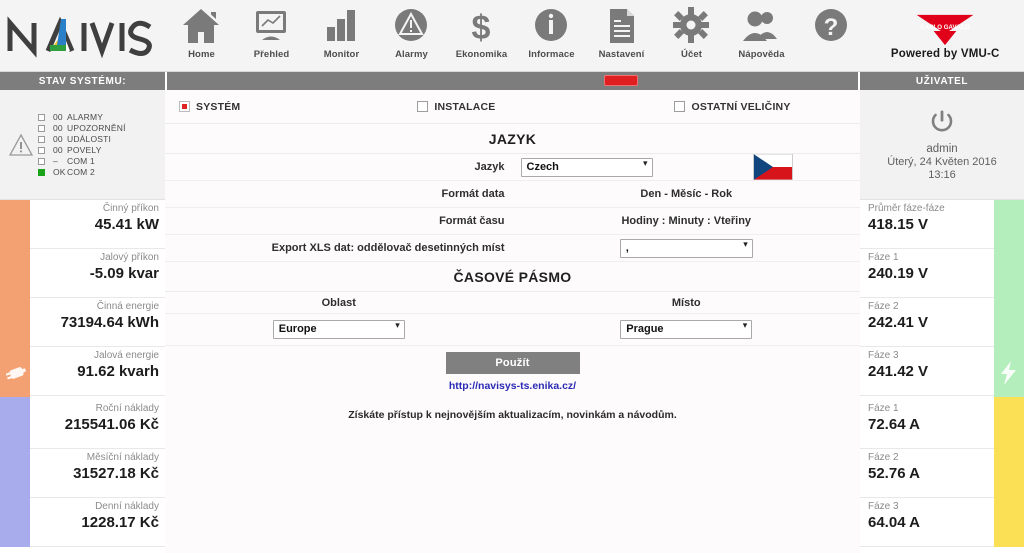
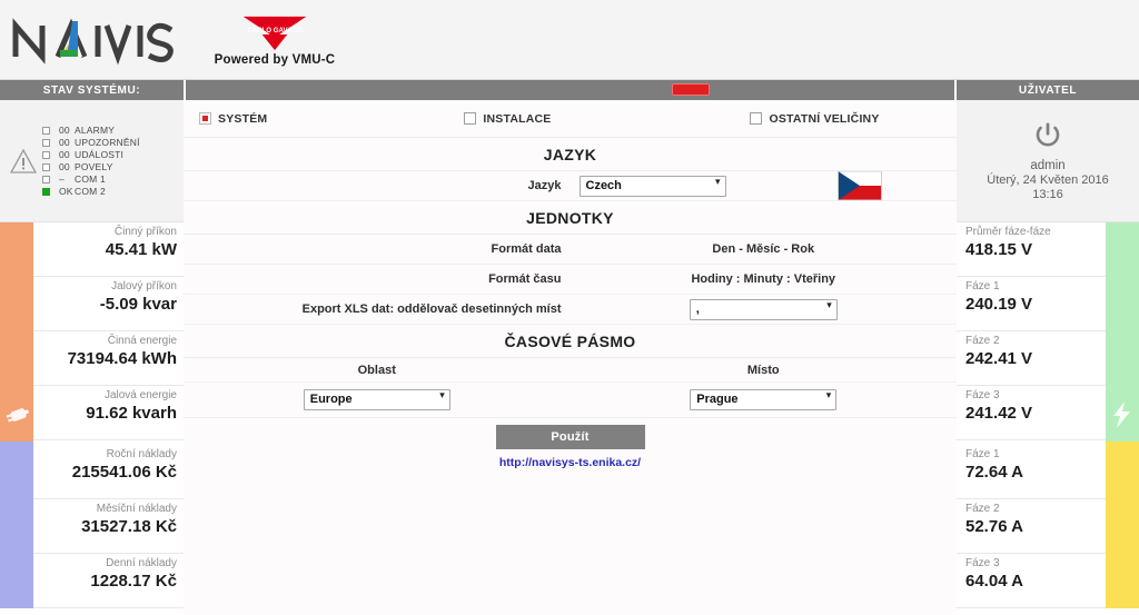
- Home
- Přehled
- Monitor
- Alarmy
- $
- Ekonomika
- Informace
- Nastavení
- Účet
- Nápověda
- ?
  Powered by VMU-C
  STAV SYSTÉMU:
  UŽIVATEL
  00
  ALARMY
  00
  UPOZORNĚNÍ
  00
  UDÁLOSTI
  00
  POVELY
  –
  COM 1
  OK
  COM 2
  Činný příkon
  45.41 kW
  Jalový příkon
  -5.09 kvar
  Činná energie
  73194.64 kWh
  Jalová energie
  91.62 kvarh
  Roční náklady
  215541.06 Kč
  Měsíční náklady
  31527.18 Kč
  Denní náklady
  1228.17 Kč
  SYSTÉM
  INSTALACE
  OSTATNÍ VELIČINY
  JAZYK
  Jazyk
  Czech
+ JEDNOTKY
  Formát data
  Den - Měsíc - Rok
  Formát času
  Hodiny : Minuty : Vteřiny
  Export XLS dat: oddělovač desetinných míst
  ,
  ČASOVÉ PÁSMO
  Oblast
  Místo
  Europe
  Prague
  Použít
  http://navisys-ts.enika.cz/
- Získáte přístup k nejnovějším aktualizacím, novinkám a návodům.
  admin
  Úterý, 24 Květen 2016
  13:16
  Průměr fáze-fáze
  418.15 V
  Fáze 1
  240.19 V
  Fáze 2
  242.41 V
  Fáze 3
  241.42 V
  Fáze 1
  72.64 A
  Fáze 2
  52.76 A
  Fáze 3
  64.04 A
